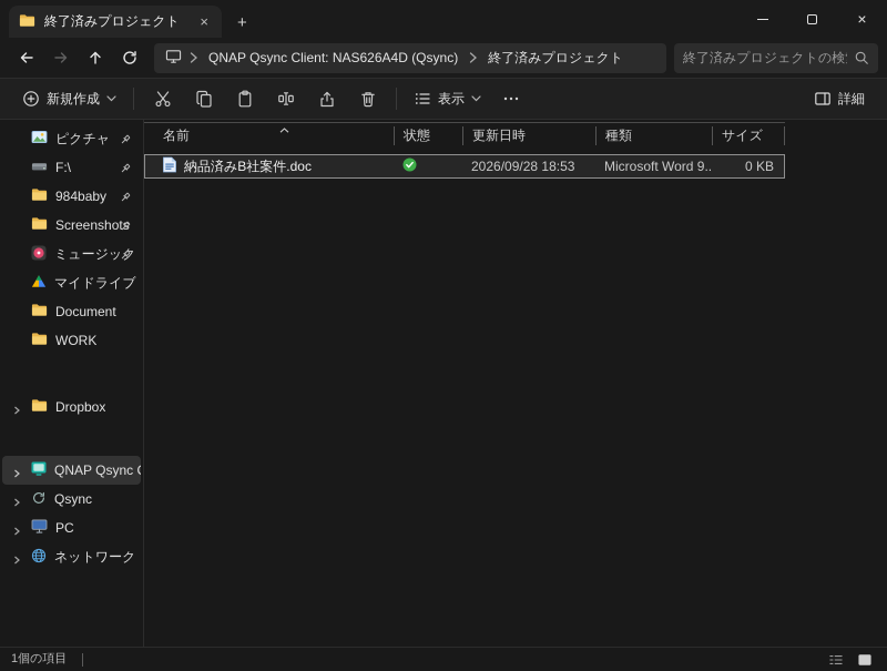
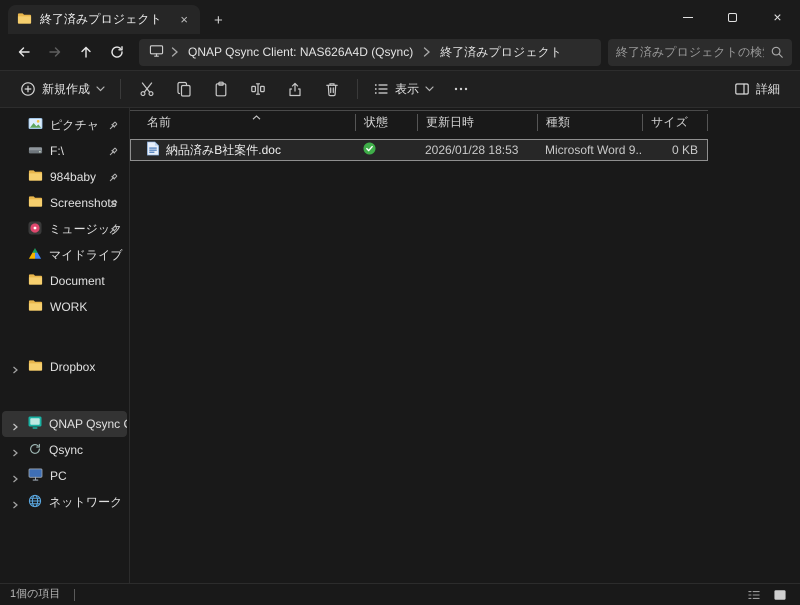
  終了済みプロジェクト
  ×
  +
  ×
  QNAP Qsync Client: NAS626A4D (Qsync)
  終了済みプロジェクト
  終了済みプロジェクトの検
  新規作成
  表示
  詳細
  ピクチャ
  F:\
  984baby
  Screenshots
  ミュージッ
  マイドライブ
  Document
  WORK
  Dropbox
  QNAP Qsync
  Qsync
  PC
  ネットワーク
  名前
  状態
  更新日時
  種類
  サイズ
  納品済みB社案件.doc
- 2026/09/28 18:53
+ 2026/01/28 18:53
  Microsoft Word 9..
  0 KB
  1個の項目
